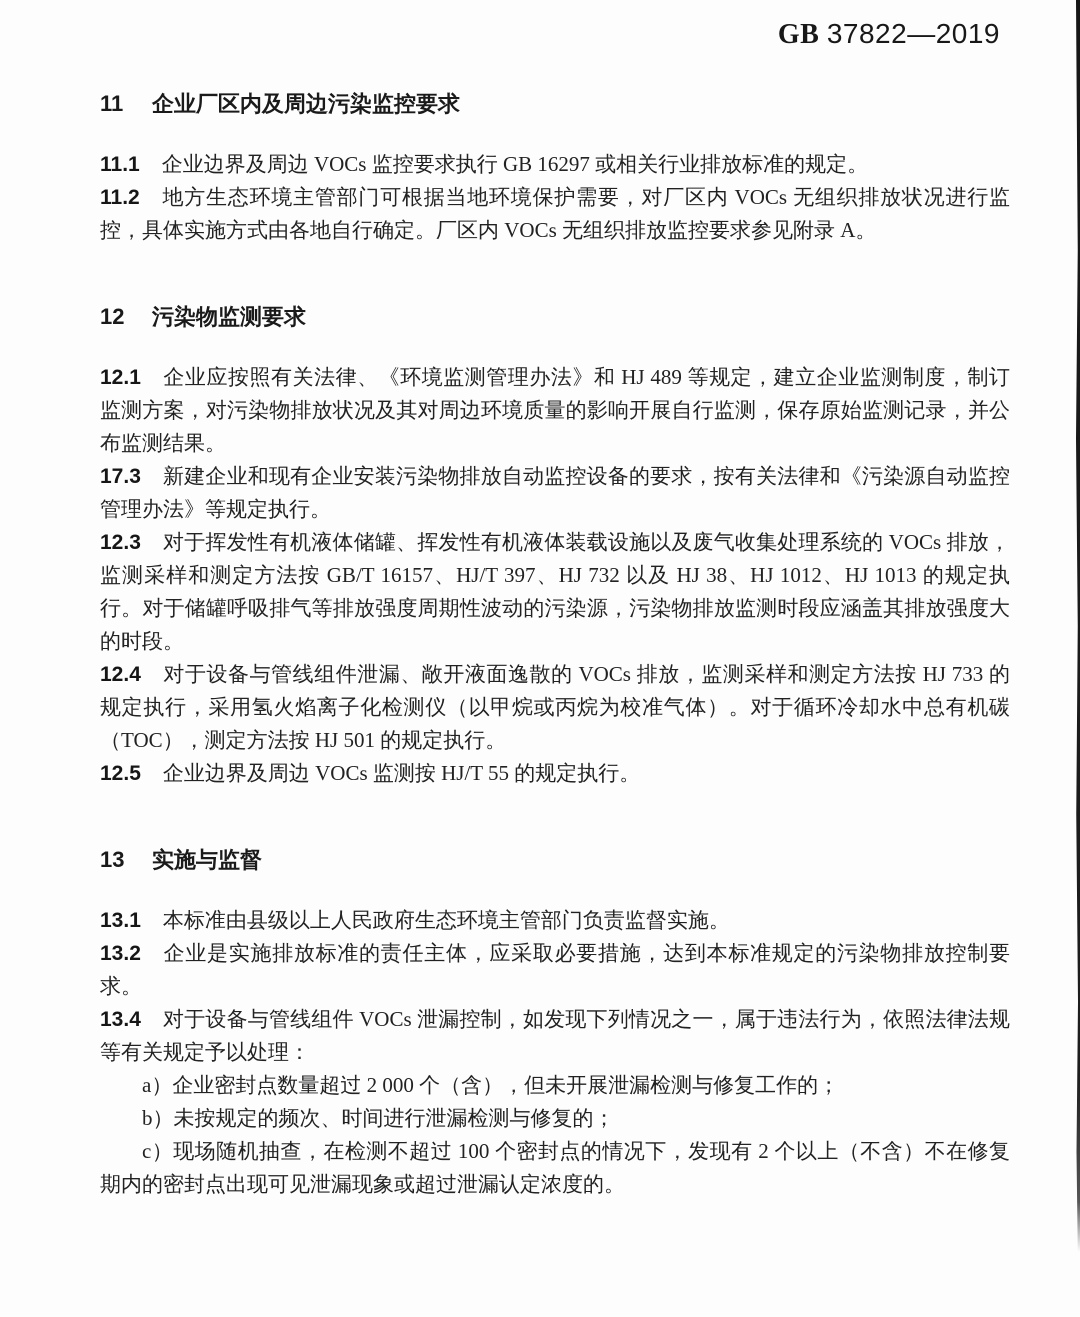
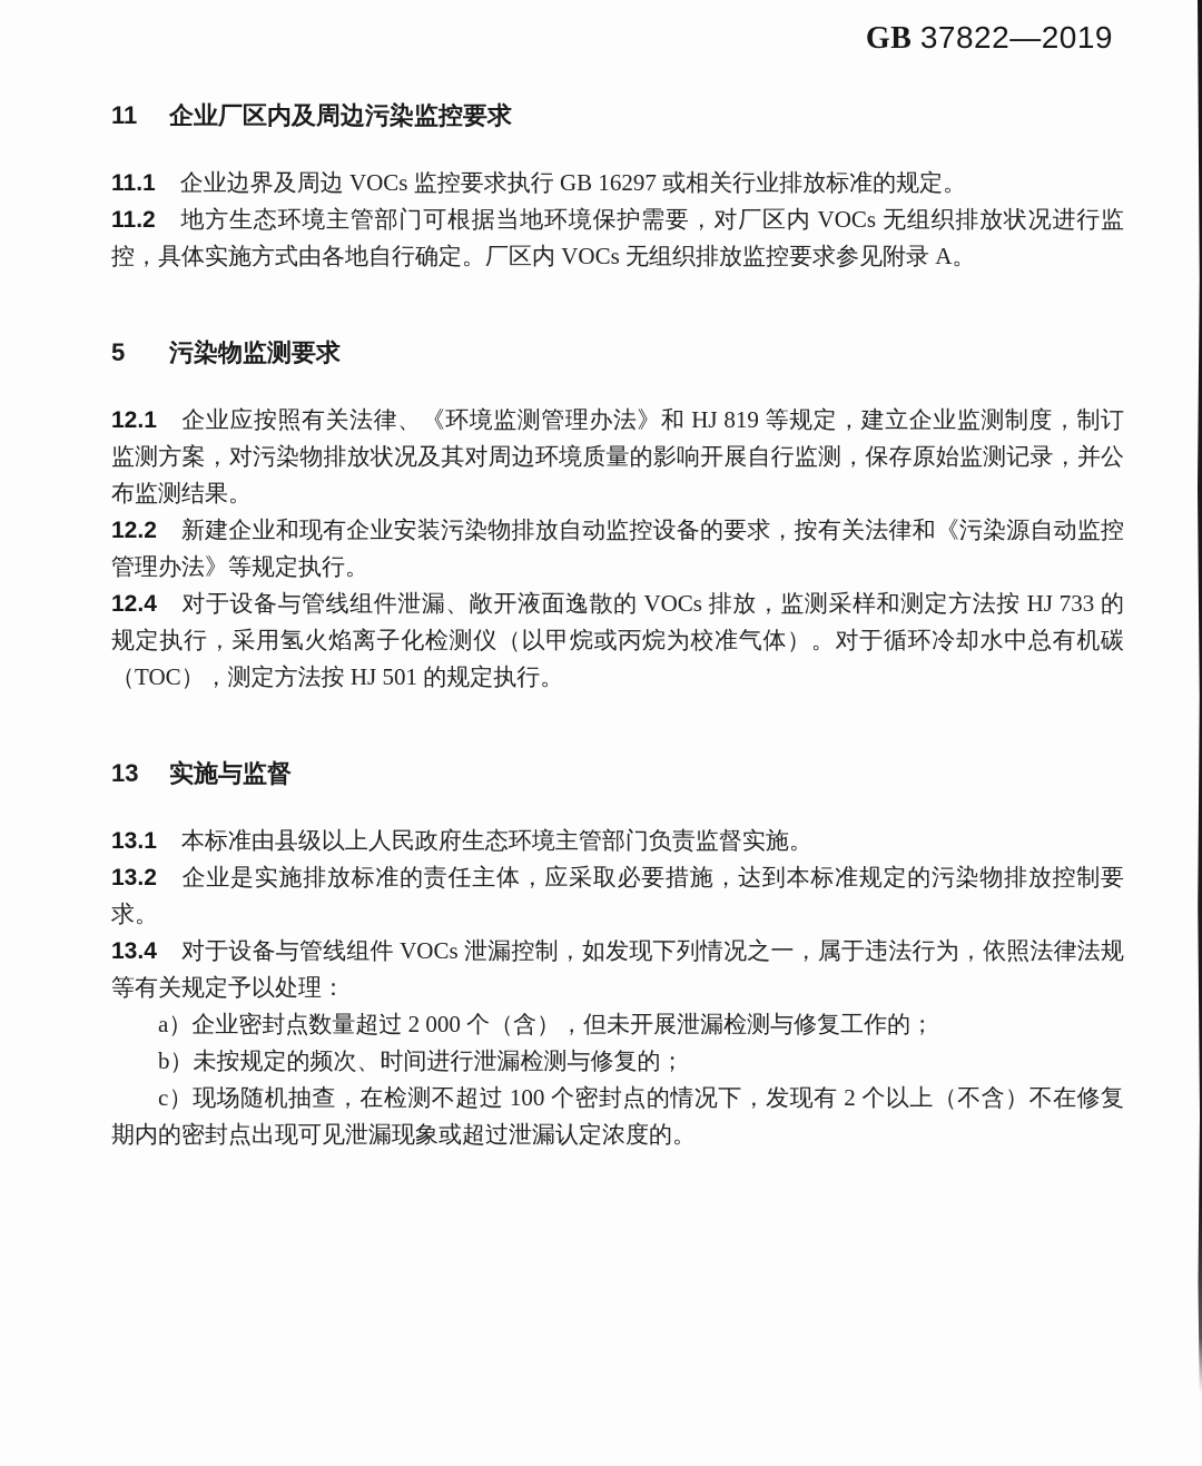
  GB 37822—2019
  11 企业厂区内及周边污染监控要求
  11.1 企业边界及周边 VOCs 监控要求执行 GB 16297 或相关行业排放标准的规定。
  11.2 地方生态环境主管部门可根据当地环境保护需要，对厂区内 VOCs 无组织排放状况进行监控，具体实施方式由各地自行确定。厂区内 VOCs 无组织排放监控要求参见附录 A。
- 12 污染物监测要求
+ 5 污染物监测要求
- 12.1 企业应按照有关法律、《环境监测管理办法》和 HJ 489 等规定，建立企业监测制度，制订监测方案，对污染物排放状况及其对周边环境质量的影响开展自行监测，保存原始监测记录，并公布监测结果。
+ 12.1 企业应按照有关法律、《环境监测管理办法》和 HJ 819 等规定，建立企业监测制度，制订监测方案，对污染物排放状况及其对周边环境质量的影响开展自行监测，保存原始监测记录，并公布监测结果。
- 17.3 新建企业和现有企业安装污染物排放自动监控设备的要求，按有关法律和《污染源自动监控管理办法》等规定执行。
+ 12.2 新建企业和现有企业安装污染物排放自动监控设备的要求，按有关法律和《污染源自动监控管理办法》等规定执行。
- 12.3 对于挥发性有机液体储罐、挥发性有机液体装载设施以及废气收集处理系统的 VOCs 排放，监测采样和测定方法按 GB/T 16157、HJ/T 397、HJ 732 以及 HJ 38、HJ 1012、HJ 1013 的规定执行。对于储罐呼吸排气等排放强度周期性波动的污染源，污染物排放监测时段应涵盖其排放强度大的时段。
  12.4 对于设备与管线组件泄漏、敞开液面逸散的 VOCs 排放，监测采样和测定方法按 HJ 733 的规定执行，采用氢火焰离子化检测仪（以甲烷或丙烷为校准气体）。对于循环冷却水中总有机碳（TOC），测定方法按 HJ 501 的规定执行。
- 12.5 企业边界及周边 VOCs 监测按 HJ/T 55 的规定执行。
  13 实施与监督
  13.1 本标准由县级以上人民政府生态环境主管部门负责监督实施。
  13.2 企业是实施排放标准的责任主体，应采取必要措施，达到本标准规定的污染物排放控制要求。
  13.4 对于设备与管线组件 VOCs 泄漏控制，如发现下列情况之一，属于违法行为，依照法律法规等有关规定予以处理：
  a）企业密封点数量超过 2 000 个（含），但未开展泄漏检测与修复工作的；
  b）未按规定的频次、时间进行泄漏检测与修复的；
  c）现场随机抽查，在检测不超过 100 个密封点的情况下，发现有 2 个以上（不含）不在修复期内的密封点出现可见泄漏现象或超过泄漏认定浓度的。
